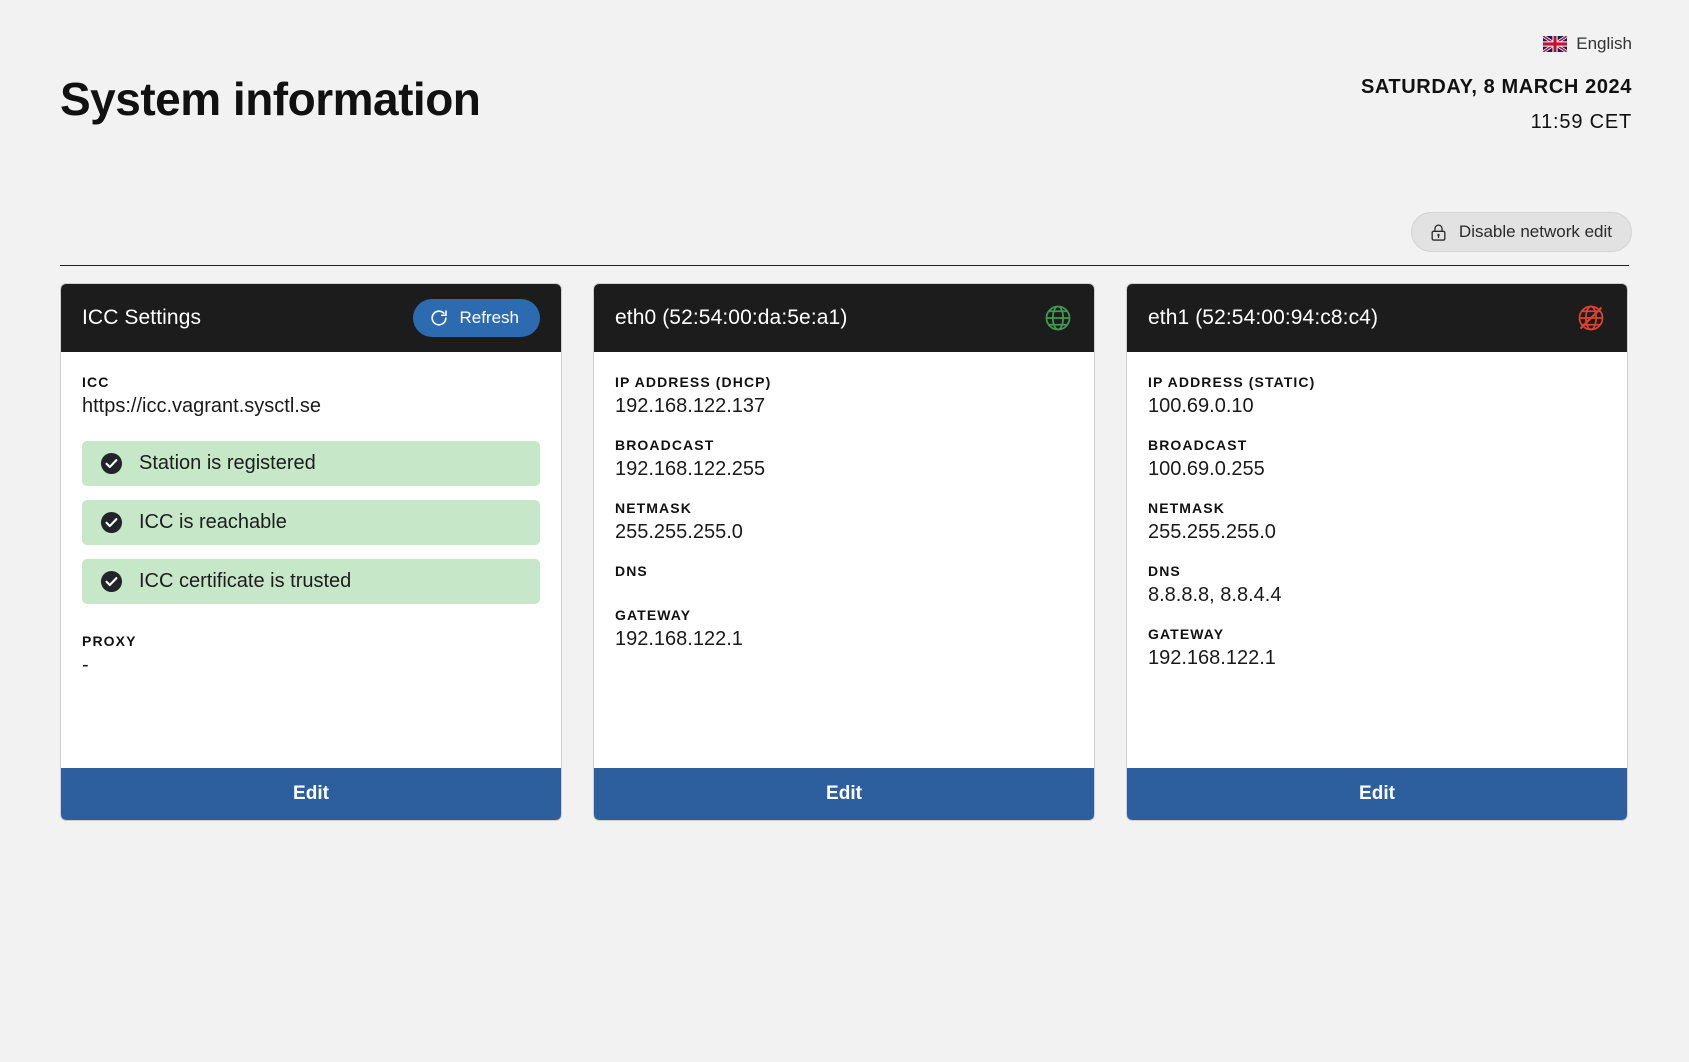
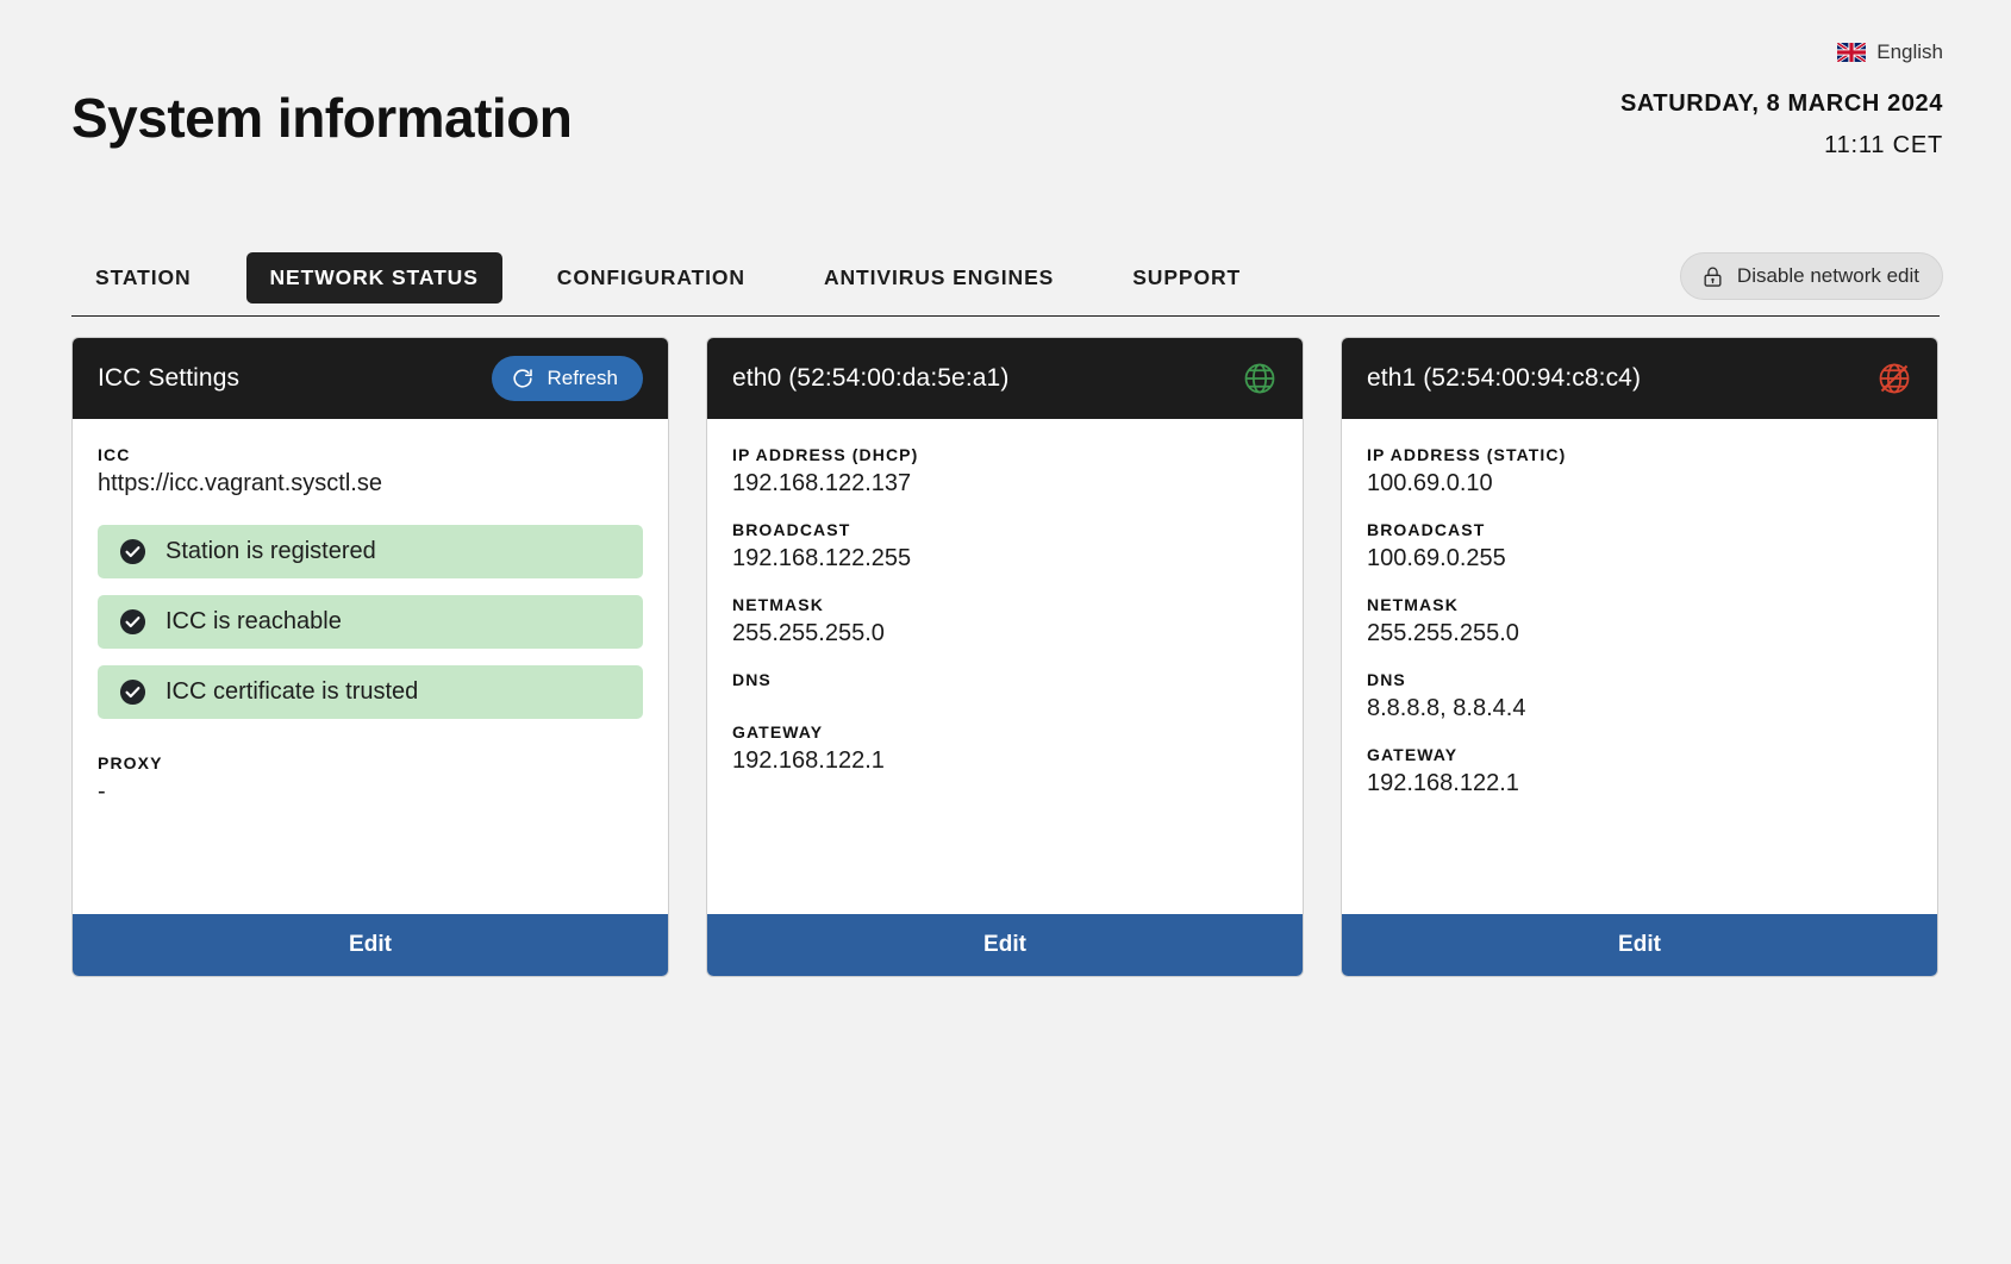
  English
  System information
  SATURDAY, 8 MARCH 2024
- 11:59 CET
+ 11:11 CET
+ STATION
+ NETWORK STATUS
+ CONFIGURATION
+ ANTIVIRUS ENGINES
+ SUPPORT
  Disable network edit
  ICC Settings
  Refresh
  ICC
  https://icc.vagrant.sysctl.se
  Station is registered
  ICC is reachable
  ICC certificate is trusted
  PROXY
  -
  Edit
  eth0 (52:54:00:da:5e:a1)
  IP ADDRESS (DHCP)
  192.168.122.137
  BROADCAST
  192.168.122.255
  NETMASK
  255.255.255.0
  DNS
  GATEWAY
  192.168.122.1
  Edit
  eth1 (52:54:00:94:c8:c4)
  IP ADDRESS (STATIC)
  100.69.0.10
  BROADCAST
  100.69.0.255
  NETMASK
  255.255.255.0
  DNS
  8.8.8.8, 8.8.4.4
  GATEWAY
  192.168.122.1
  Edit
